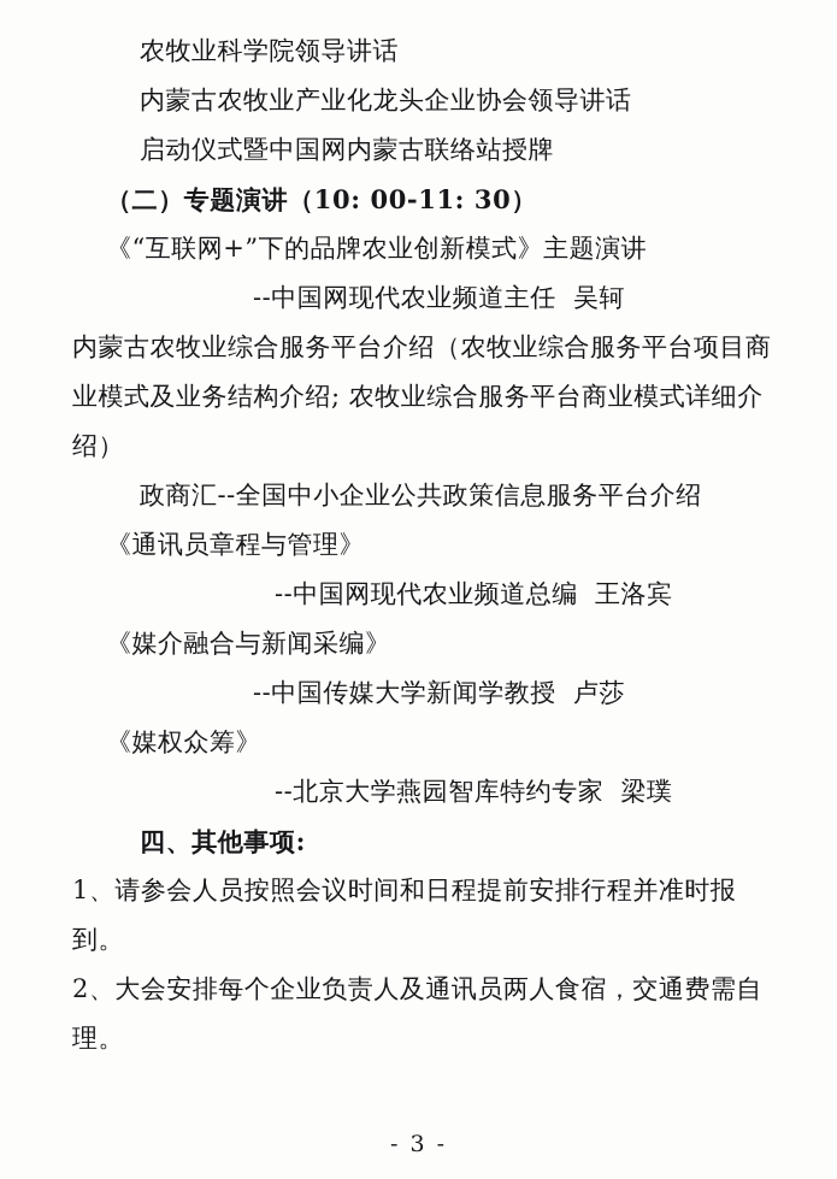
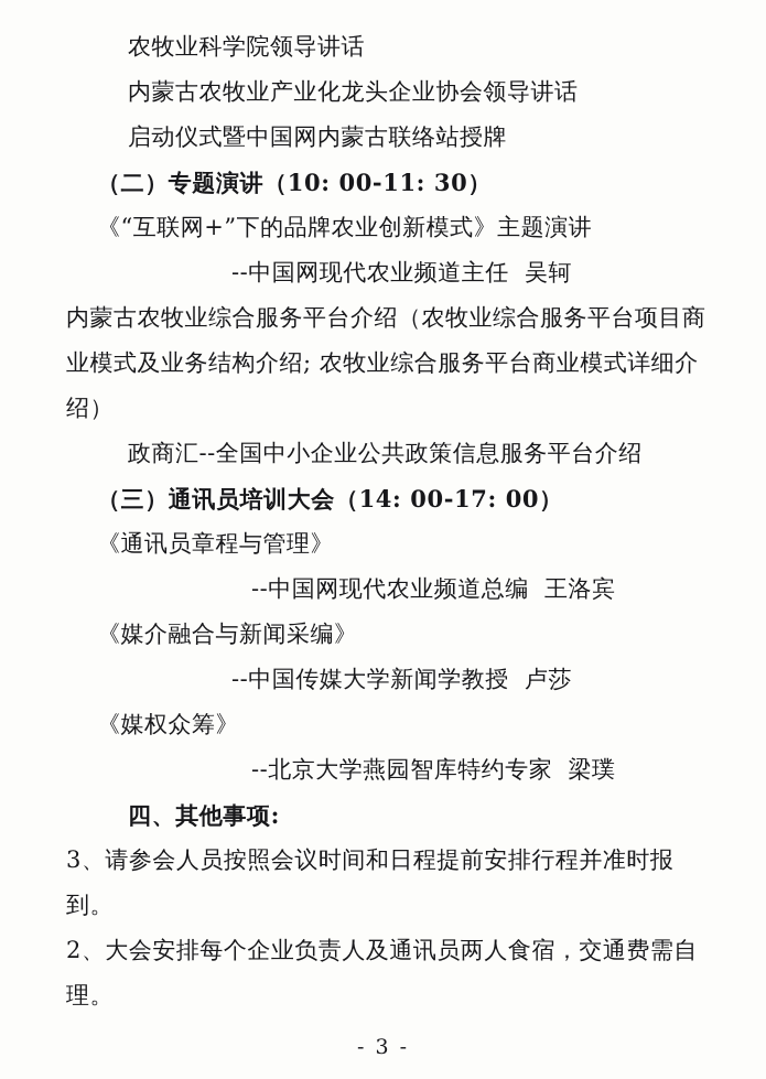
  农牧业科学院领导讲话
  内蒙古农牧业产业化龙头企业协会领导讲话
  启动仪式暨中国网内蒙古联络站授牌
  （二）专题演讲（10: 00-11: 30）
  《“互联网+”下的品牌农业创新模式》主题演讲
  --中国网现代农业频道主任 吴轲
  内蒙古农牧业综合服务平台介绍（农牧业综合服务平台项目商业模式及业务结构介绍; 农牧业综合服务平台商业模式详细介绍）
  政商汇--全国中小企业公共政策信息服务平台介绍
+ （三）通讯员培训大会（14: 00-17: 00）
  《通讯员章程与管理》
  --中国网现代农业频道总编 王洛宾
  《媒介融合与新闻采编》
  --中国传媒大学新闻学教授 卢莎
  《媒权众筹》
  --北京大学燕园智库特约专家 梁璞
  四、其他事项:
- 1、请参会人员按照会议时间和日程提前安排行程并准时报到。
+ 3、请参会人员按照会议时间和日程提前安排行程并准时报到。
  2、大会安排每个企业负责人及通讯员两人食宿，交通费需自理。
  - 3 -
